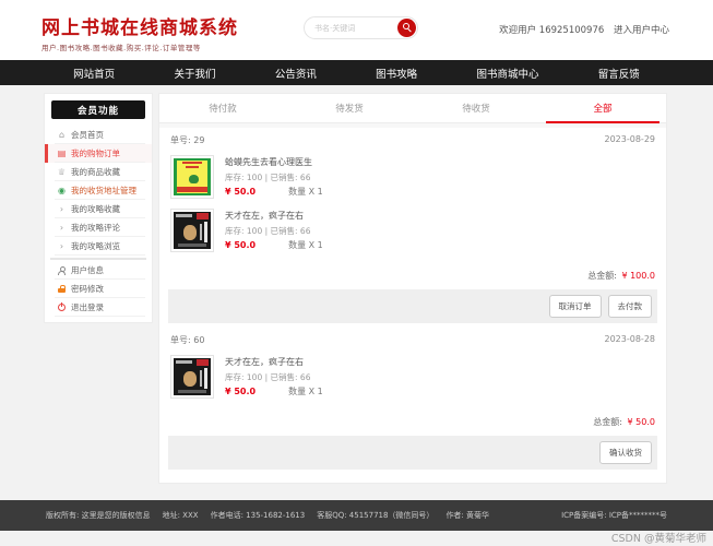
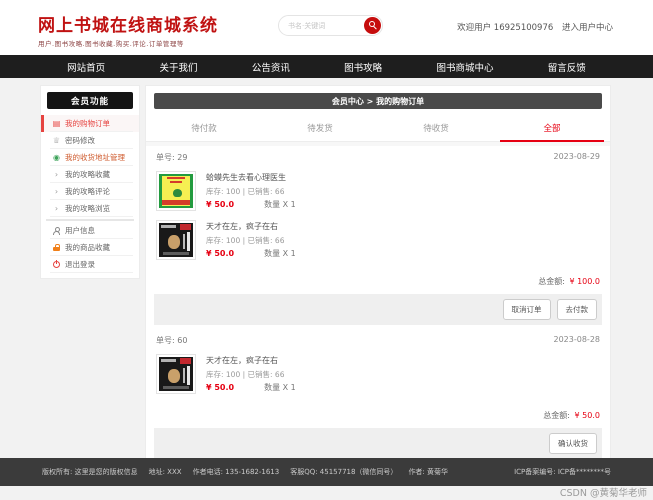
  网上书城在线商城系统
  用户.图书攻略.图书收藏.购买.评论.订单管理等
  书名·关键词
  欢迎用户 16925100976 进入用户中心
  网站首页
  关于我们
  公告资讯
  图书攻略
  图书商城中心
  留言反馈
  会员功能
- ⌂
- 会员首页
  ▤
  我的购物订单
  ♕
- 我的商品收藏
+ 密码修改
  ◉
  我的收货地址管理
  ›
  我的攻略收藏
  ›
  我的攻略评论
  ›
  我的攻略浏览
  用户信息
- 密码修改
+ 我的商品收藏
  退出登录
+ 会员中心 > 我的购物订单
  待付款
  待发货
  待收货
  全部
  单号: 29
  2023-08-29
  蛤蟆先生去看心理医生
  库存: 100 | 已销售: 66
  ¥ 50.0
  数量 X 1
  天才在左，疯子在右
  库存: 100 | 已销售: 66
  ¥ 50.0
  数量 X 1
  总金额: ¥ 100.0
  取消订单
  去付款
  单号: 60
  2023-08-28
  天才在左，疯子在右
  库存: 100 | 已销售: 66
  ¥ 50.0
  数量 X 1
  总金额: ¥ 50.0
  确认收货
  版权所有: 这里是您的版权信息
  地址: XXX
  作者电话: 135-1682-1613
  客服QQ: 45157718（微信同号）
  作者: 黄菊华
  ICP备案编号: ICP备********号
  CSDN @黄菊华老师
